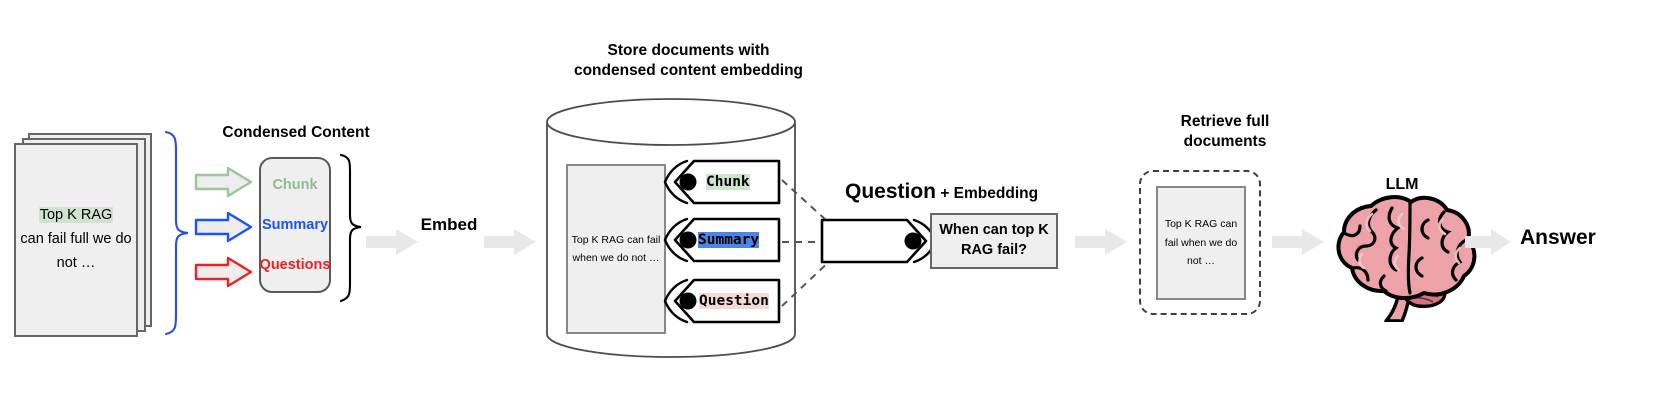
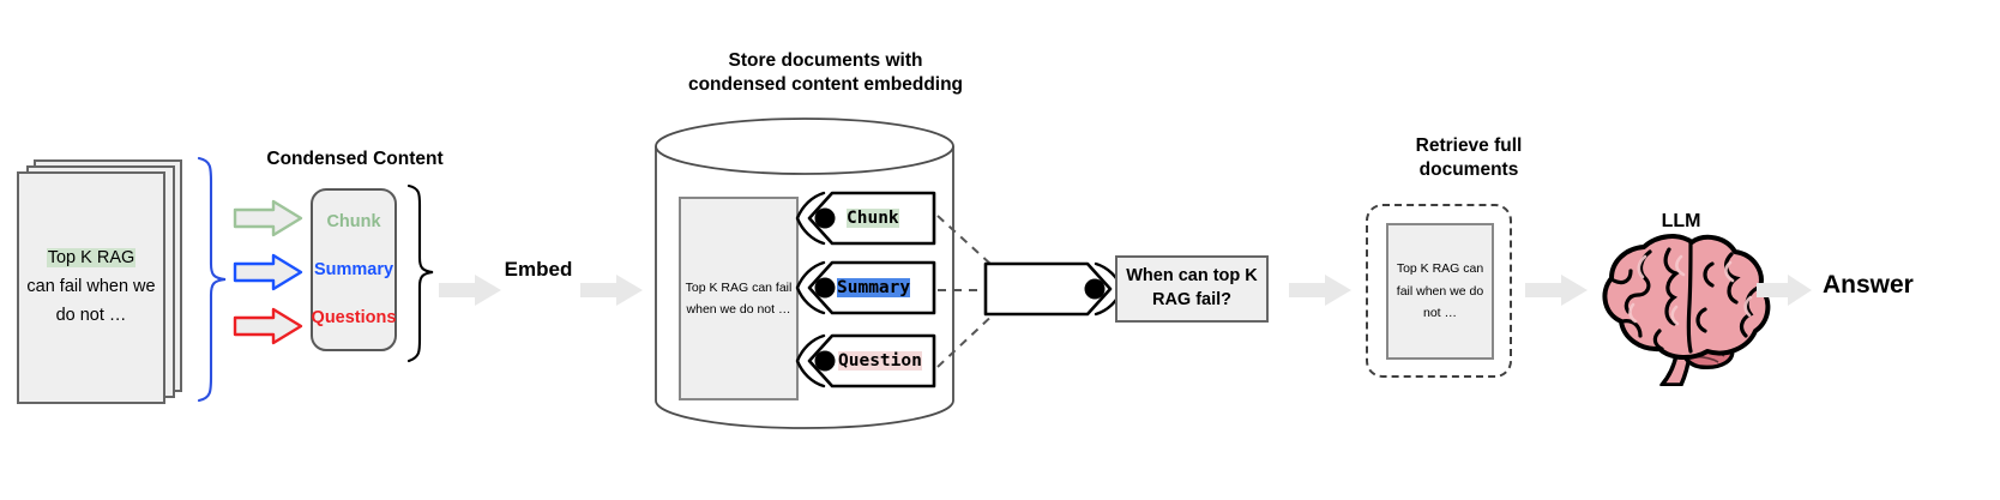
  Top K RAG
- can fail full we do not …
+ can fail when we do not …
  Condensed Content
  Chunk
  Summary
  Questions
  Embed
  Store documents with
  condensed content embedding
  Top K RAG can fail when we do not …
  Chunk
  Summary
  Question
- Question + Embedding
  When can top K RAG fail?
  Retrieve full
  documents
  Top K RAG can fail when we do not …
  LLM
  Answer
